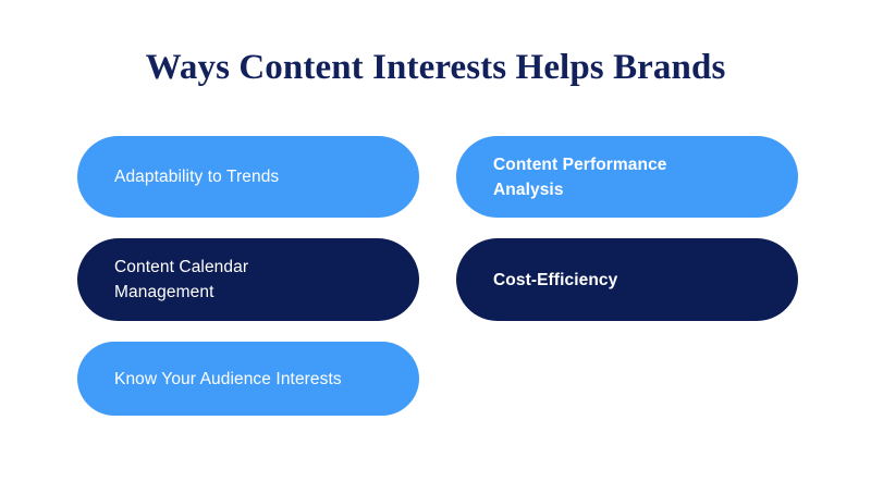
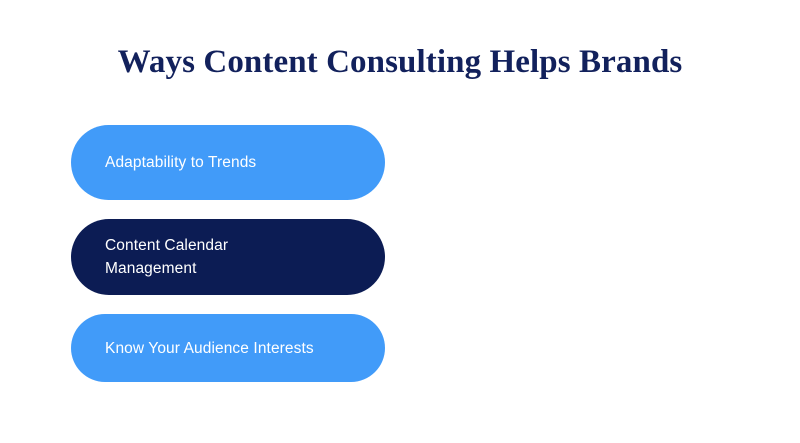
- Ways Content Interests Helps Brands
+ Ways Content Consulting Helps Brands
  Adaptability to Trends
  Content Calendar Management
  Know Your Audience Interests
- Content Performance Analysis
- Cost-Efficiency
